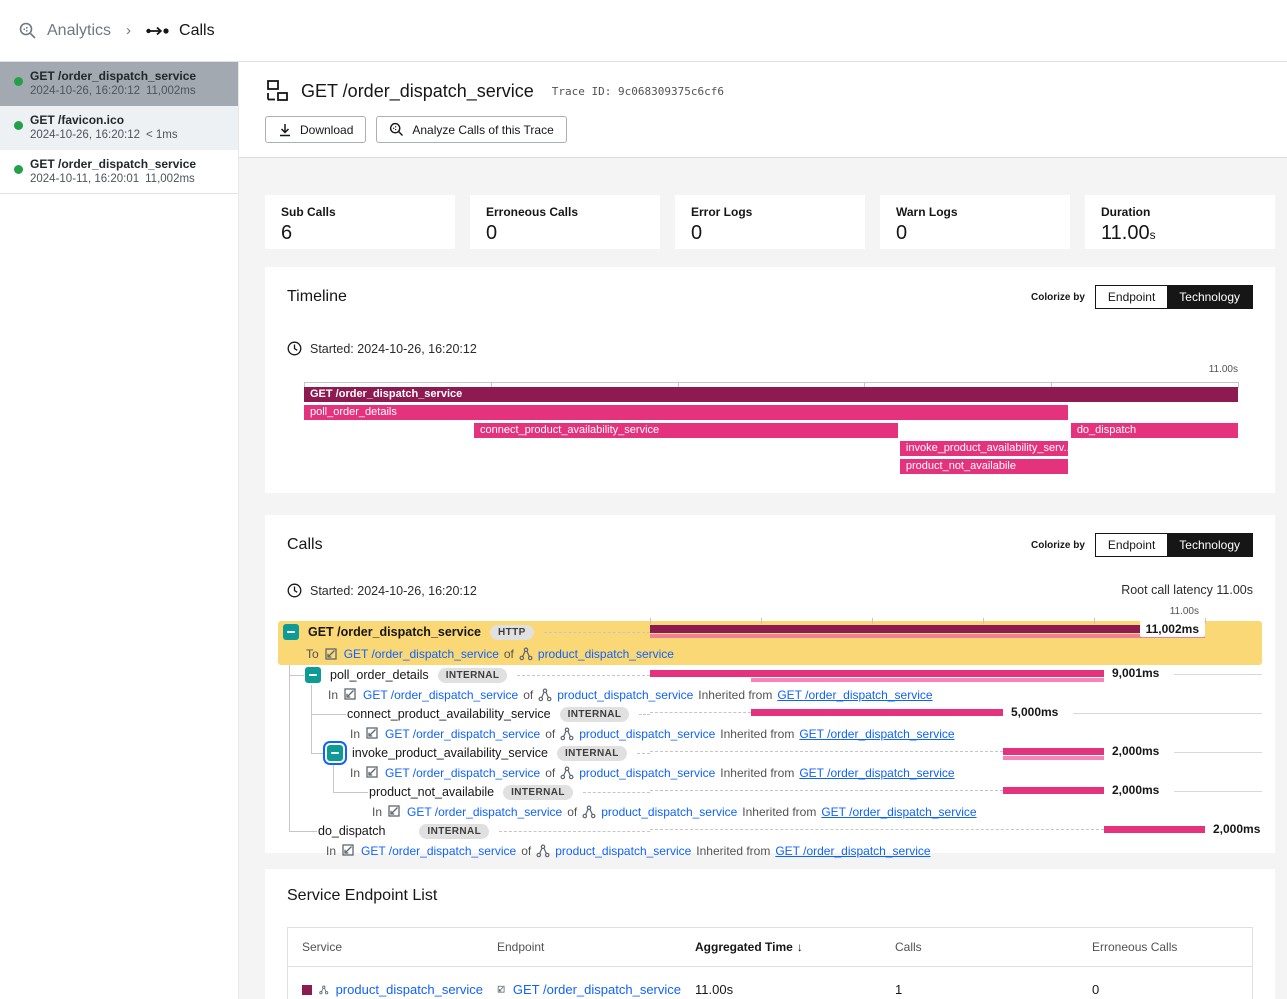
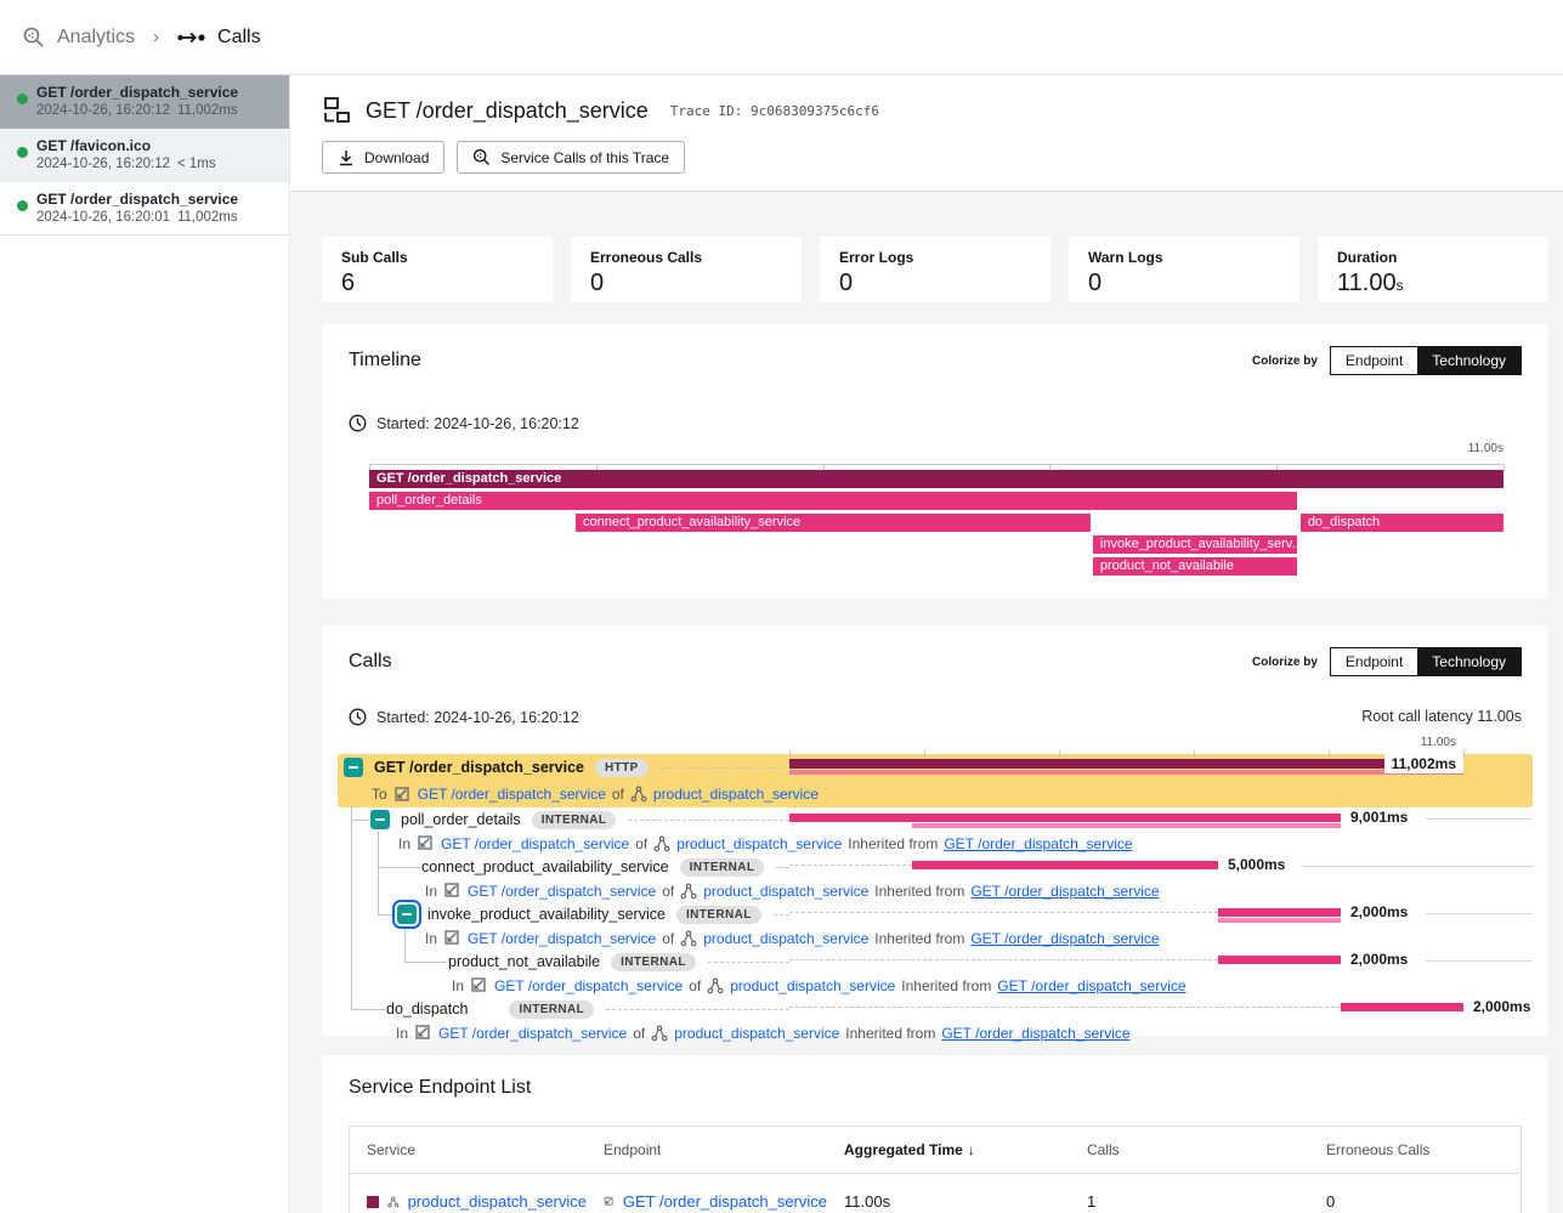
  Analytics
  ›
  Calls
  GET /order_dispatch_service
  2024-10-26, 16:20:12 11,002ms
  GET /favicon.ico
  2024-10-26, 16:20:12 < 1ms
  GET /order_dispatch_service
- 2024-10-11, 16:20:01 11,002ms
+ 2024-10-26, 16:20:01 11,002ms
  GET /order_dispatch_service
  Trace ID: 9c068309375c6cf6
  Download
- Analyze Calls of this Trace
+ Service Calls of this Trace
  Sub Calls
  6
  Erroneous Calls
  0
  Error Logs
  0
  Warn Logs
  0
  Duration
  11.00s
  Timeline
  Colorize by
  Endpoint
  Technology
  Started: 2024-10-26, 16:20:12
  11.00s
  GET /order_dispatch_service
  poll_order_details
  connect_product_availability_service
  do_dispatch
  invoke_product_availability_serv.
  product_not_availabile
  Calls
  Colorize by
  Endpoint
  Technology
  Started: 2024-10-26, 16:20:12
  Root call latency 11.00s
  11.00s
  GET /order_dispatch_service
  HTTP
  11,002ms
  To
  GET /order_dispatch_service
  of
  product_dispatch_service
  poll_order_details
  INTERNAL
  9,001ms
  In
  GET /order_dispatch_service
  of
  product_dispatch_service
  Inherited from
  GET /order_dispatch_service
  connect_product_availability_service
  INTERNAL
  5,000ms
  In
  GET /order_dispatch_service
  of
  product_dispatch_service
  Inherited from
  GET /order_dispatch_service
  invoke_product_availability_service
  INTERNAL
  2,000ms
  In
  GET /order_dispatch_service
  of
  product_dispatch_service
  Inherited from
  GET /order_dispatch_service
  product_not_availabile
  INTERNAL
  2,000ms
  In
  GET /order_dispatch_service
  of
  product_dispatch_service
  Inherited from
  GET /order_dispatch_service
  do_dispatch
  INTERNAL
  2,000ms
  In
  GET /order_dispatch_service
  of
  product_dispatch_service
  Inherited from
  GET /order_dispatch_service
  Service Endpoint List
  Service
  Endpoint
  Aggregated Time ↓
  Calls
  Erroneous Calls
  product_dispatch_service
  GET /order_dispatch_service
  11.00s
  1
  0
